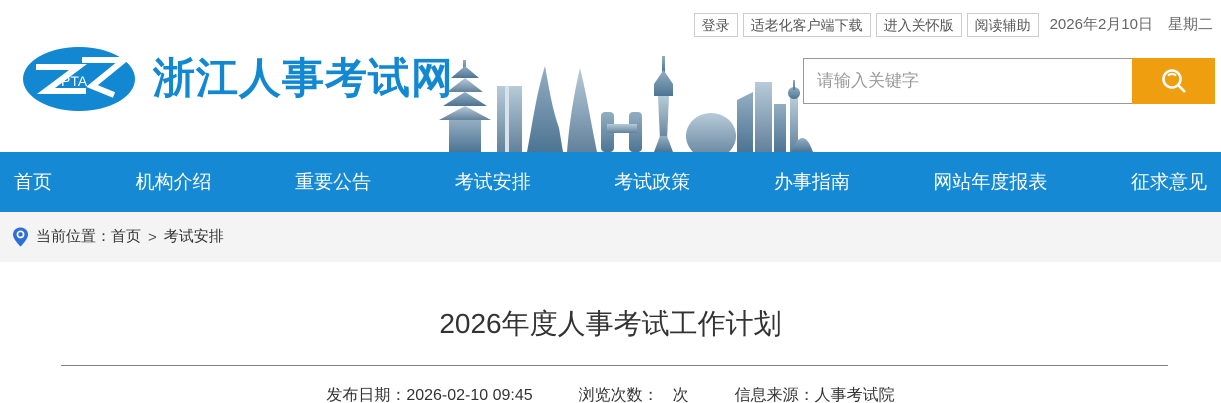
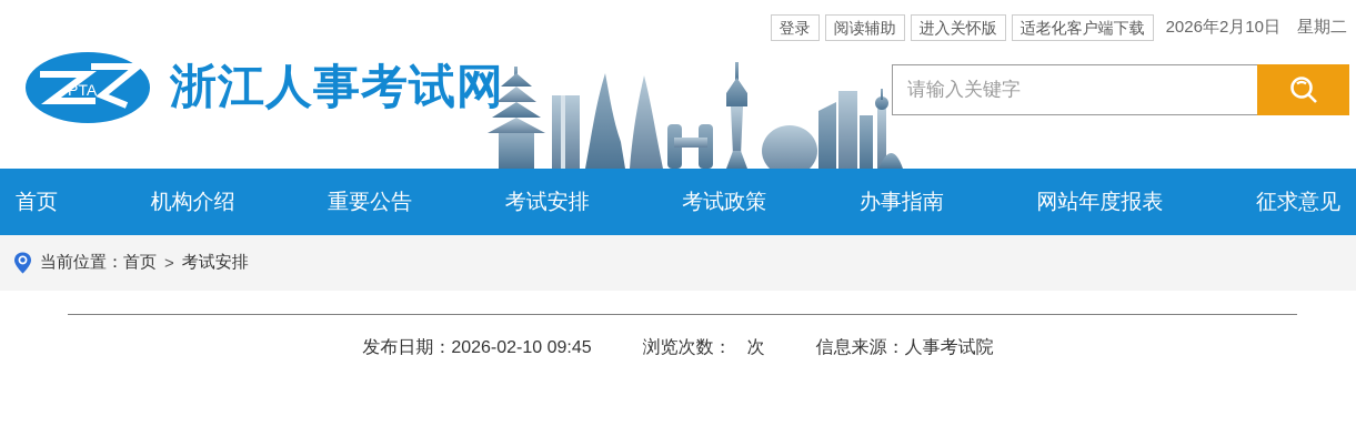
  登录
- 适老化客户端下载
+ 阅读辅助
  进入关怀版
- 阅读辅助
+ 适老化客户端下载
  2026年2月10日
  星期二
  PTA
  浙江人事考试网
  请输入关键字
  首页
  机构介绍
  重要公告
  考试安排
  考试政策
  办事指南
  网站年度报表
  征求意见
  当前位置：
  首页
  >
  考试安排
- 2026年度人事考试工作计划
  发布日期：2026-02-10 09:45
  浏览次数： 次
  信息来源：人事考试院
